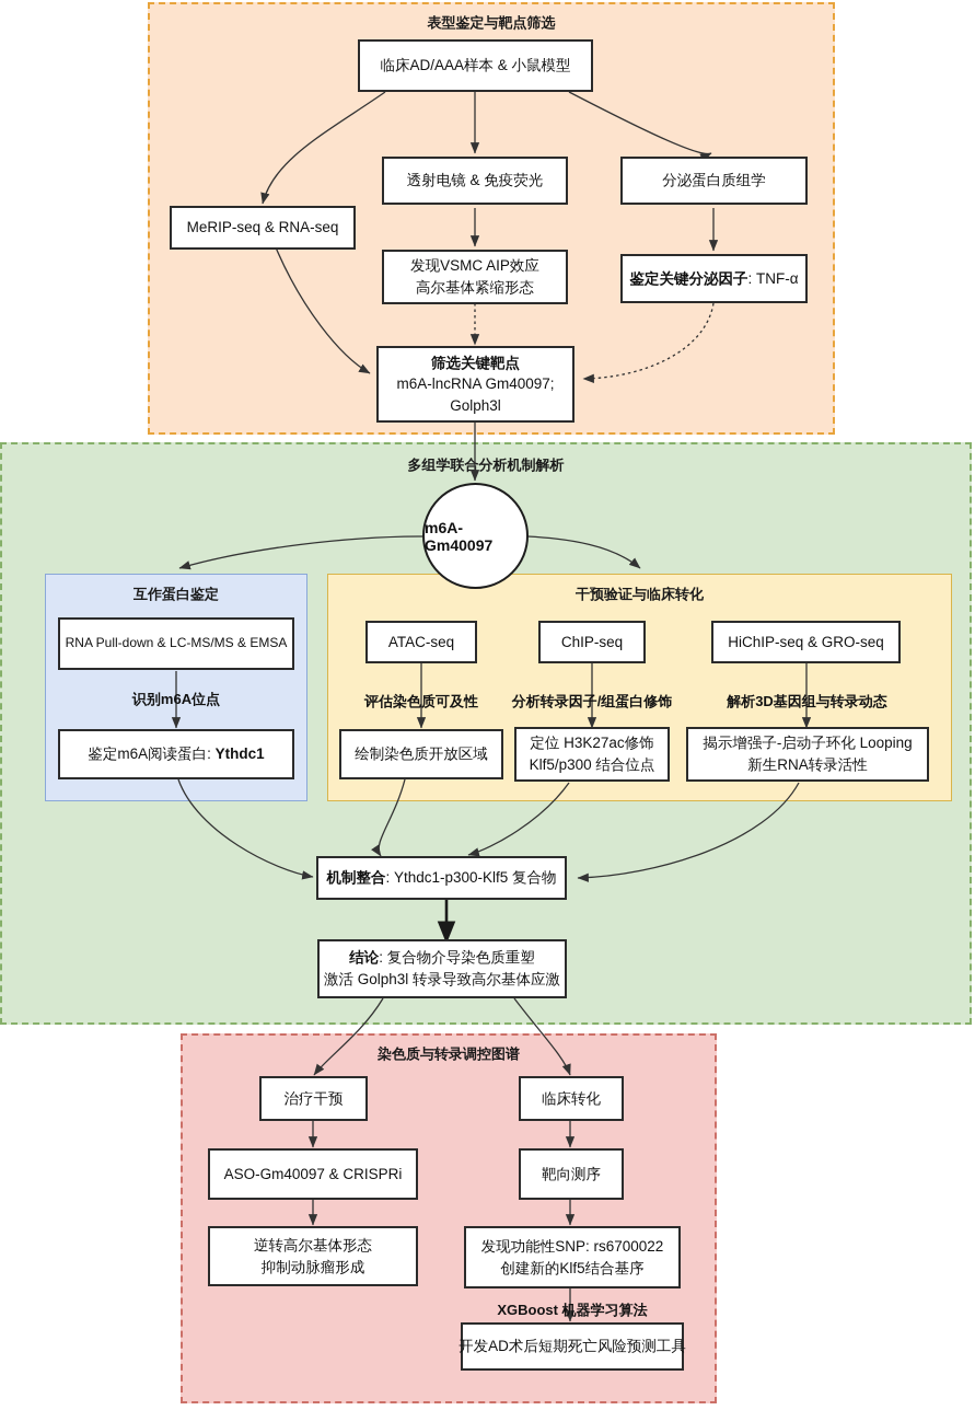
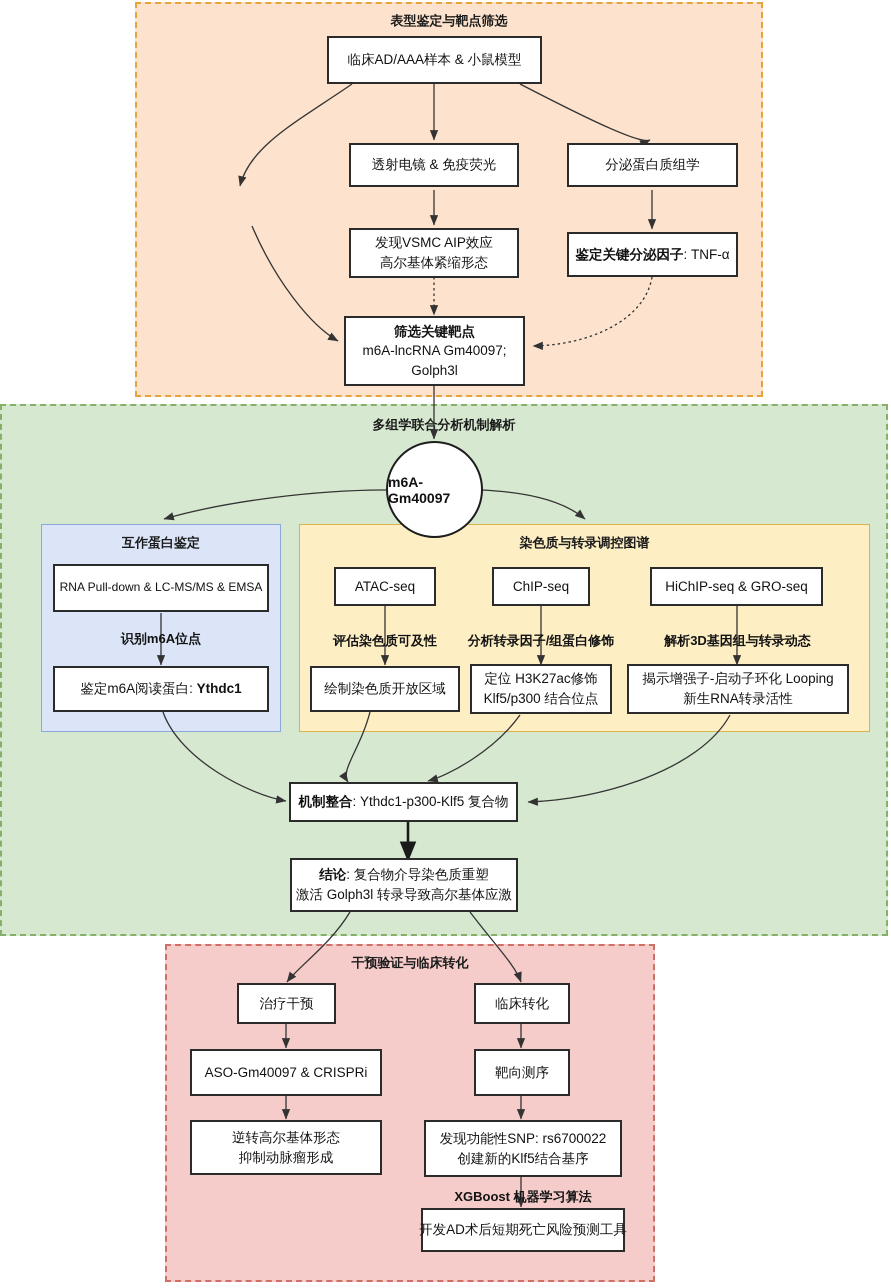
  表型鉴定与靶点筛选
  多组学联合分析机制解析
- 染色质与转录调控图谱
+ 干预验证与临床转化
  互作蛋白鉴定
- 干预验证与临床转化
+ 染色质与转录调控图谱
  临床AD/AAA样本 & 小鼠模型
- MeRIP-seq & RNA-seq
  透射电镜 & 免疫荧光
  分泌蛋白质组学
  发现VSMC AIP效应
  高尔基体紧缩形态
  鉴定关键分泌因子: TNF-α
  筛选关键靶点
  m6A-lncRNA Gm40097;
  Golph3l
  m6A-Gm40097
  RNA Pull-down & LC-MS/MS & EMSA
  识别m6A位点
  鉴定m6A阅读蛋白: Ythdc1
  ATAC-seq
  ChIP-seq
  HiChIP-seq & GRO-seq
  评估染色质可及性
  分析转录因子/组蛋白修饰
  解析3D基因组与转录动态
  绘制染色质开放区域
  定位 H3K27ac修饰
  Klf5/p300 结合位点
  揭示增强子-启动子环化 Looping
  新生RNA转录活性
  机制整合: Ythdc1-p300-Klf5 复合物
  结论: 复合物介导染色质重塑
  激活 Golph3l 转录导致高尔基体应激
  治疗干预
  临床转化
  ASO-Gm40097 & CRISPRi
  靶向测序
  逆转高尔基体形态
  抑制动脉瘤形成
  发现功能性SNP: rs6700022
  创建新的Klf5结合基序
  XGBoost 机器学习算法
  开发AD术后短期死亡风险预测工具
